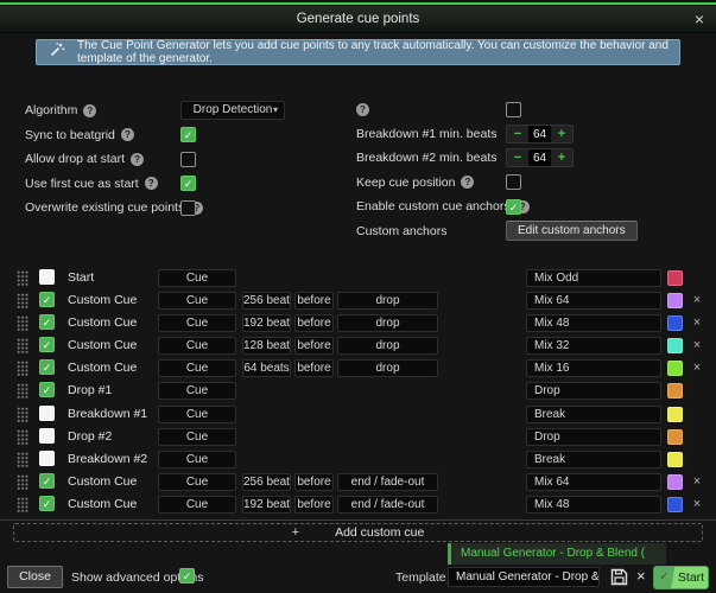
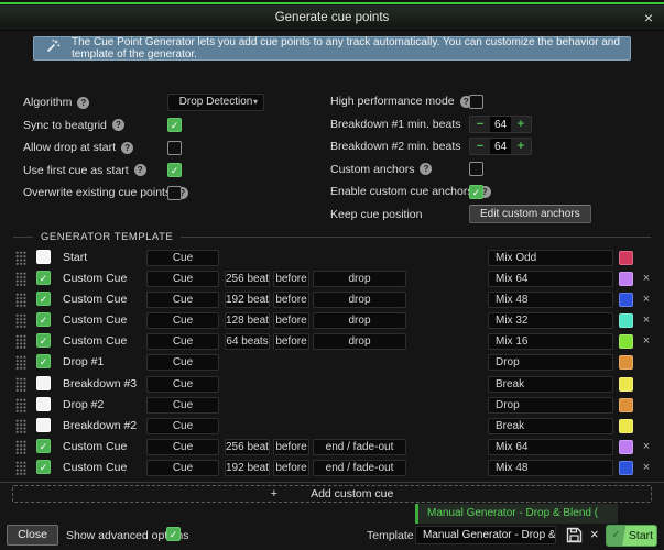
  Generate cue points
  ×
  The Cue Point Generator lets you add cue points to any track automatically. You can customize the behavior and template of the generator.
  Algorithm
  ?
  Drop Detection
  ▾
  Sync to beatgrid
  ?
  ✓
  Allow drop at start
  ?
  Use first cue as start
  ?
  ✓
  Overwrite existing cue point
  ?
+ High performance mode
  ?
  Breakdown #1 min. beats
  −
  64
  +
  Breakdown #2 min. beats
  −
  64
  +
- Keep cue position
+ Custom anchors
  ?
  Enable custom cue anchor
  ?
  ✓
- Custom anchors
+ Keep cue position
  Edit custom anchors
+ GENERATOR TEMPLATE
  Start
  Cue
  Mix Odd
  ✓
  Custom Cue
  Cue
  256 beat
  before
  drop
  Mix 64
  ×
  ✓
  Custom Cue
  Cue
  192 beat
  before
  drop
  Mix 48
  ×
  ✓
  Custom Cue
  Cue
  128 beat
  before
  drop
  Mix 32
  ×
  ✓
  Custom Cue
  Cue
  64 beats
  before
  drop
  Mix 16
  ×
  ✓
  Drop #1
  Cue
  Drop
- Breakdown #1
+ Breakdown #3
  Cue
  Break
  Drop #2
  Cue
  Drop
  Breakdown #2
  Cue
  Break
  ✓
  Custom Cue
  Cue
  256 beat
  before
  end / fade-out
  Mix 64
  ×
  ✓
  Custom Cue
  Cue
  192 beat
  before
  end / fade-out
  Mix 48
  ×
  +
  Add custom cue
  Close
  Show advanced ops
  ✓
  Template
  Manual Generator - Drop &
  Manual Generator - Drop & Blend (
  ×
  ✓
  Start
